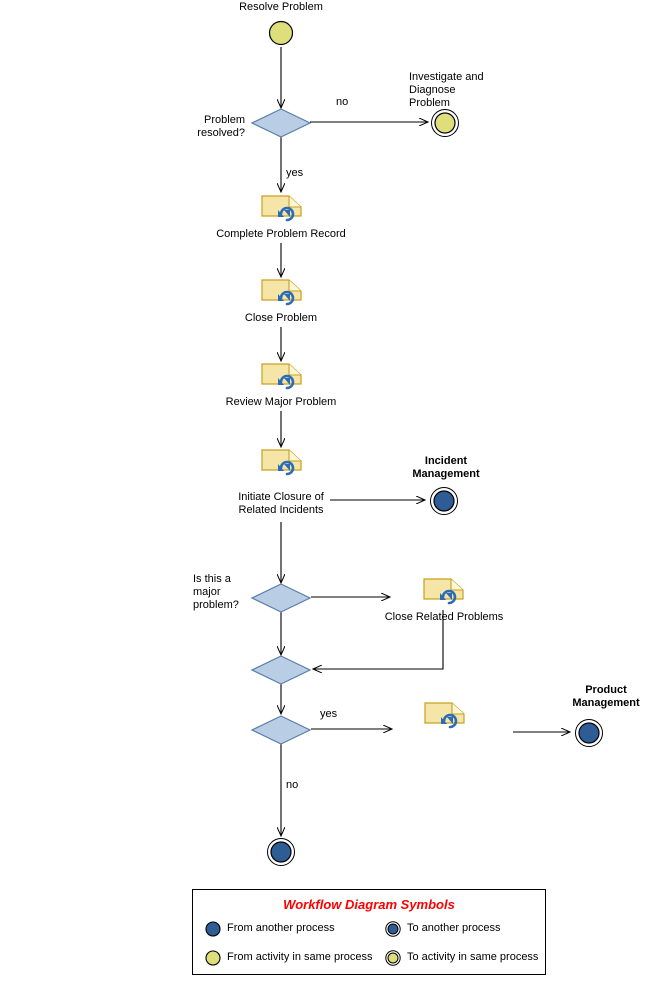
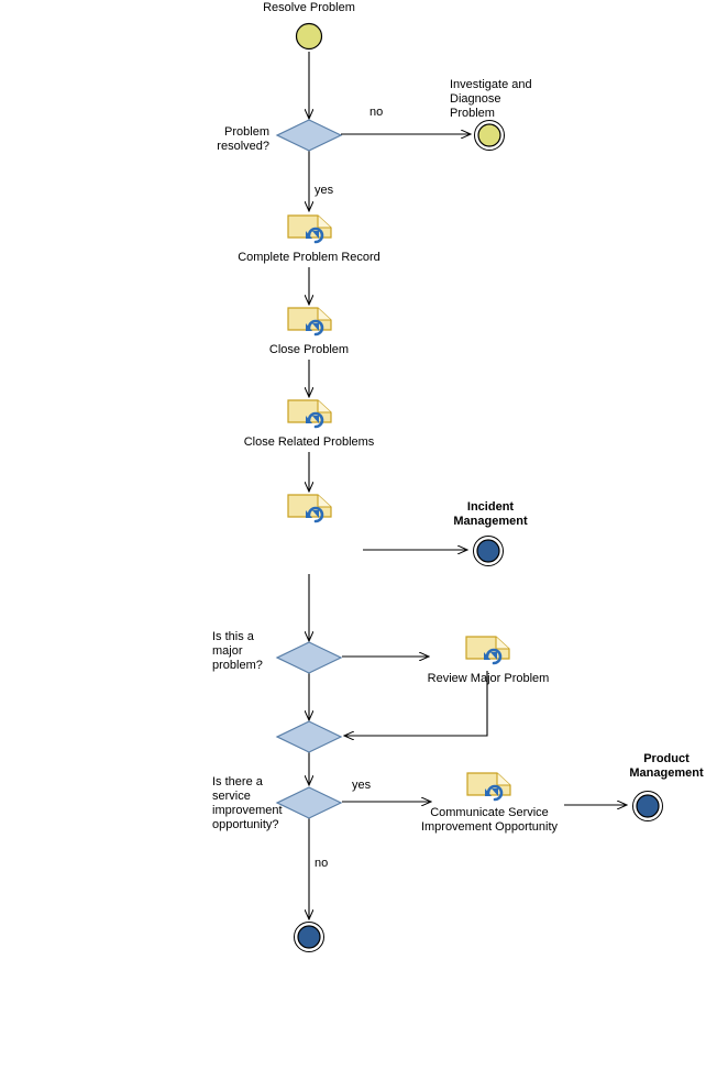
  Resolve Problem
  Problem
  resolved?
  no
  yes
  Investigate and
  Diagnose
  Problem
  Complete Problem Record
  Close Problem
- Review Major Problem
+ Close Related Problems
- Initiate Closure of
- Related Incidents
  Incident
  Management
  Is this a
  major
  problem?
- Close Related Problems
+ Review Major Problem
+ Is there a
+ service
+ improvement
+ opportunity?
  yes
  no
+ Communicate Service
+ Improvement Opportunity
  Product
  Management
- Workflow Diagram Symbols
- From another process
- To another process
- From activity in same process
- To activity in same process
